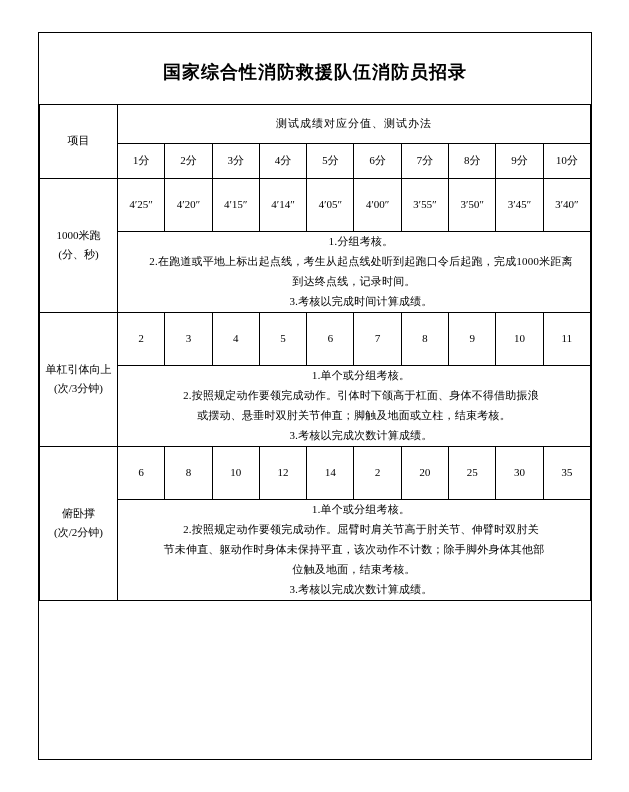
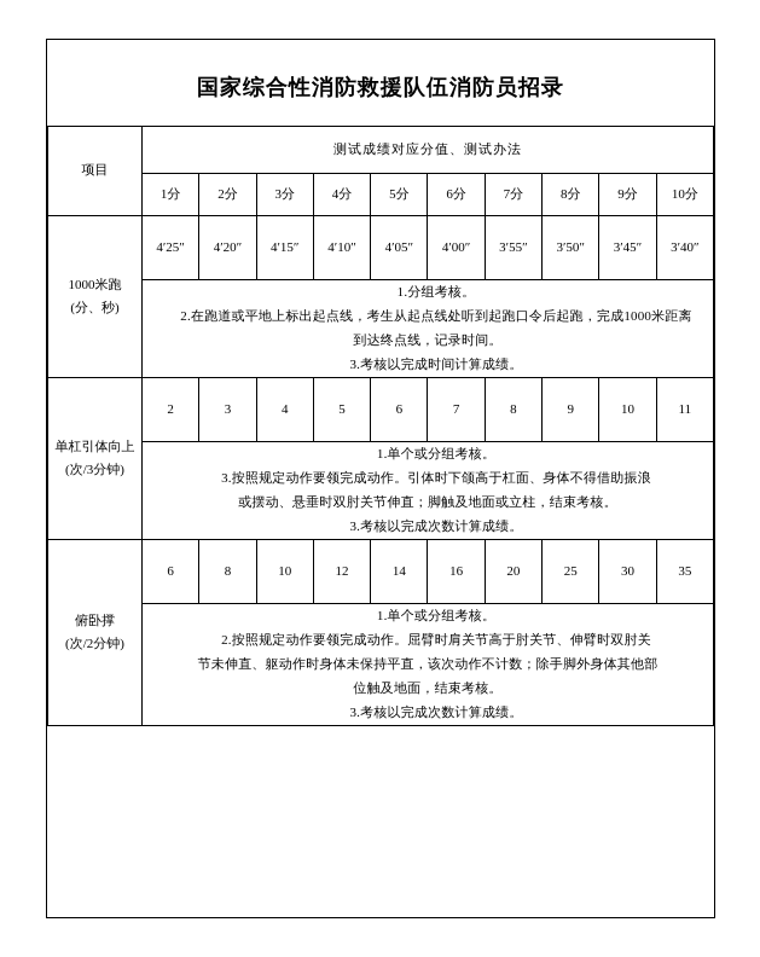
  国家综合性消防救援队伍消防员招录
  项目	测试成绩对应分值、测试办法
  1分	2分	3分	4分	5分	6分	7分	8分	9分	10分
- 1000米跑 (分、秒)	4′25″	4′20″	4′15″	4′14″	4′05″	4′00″	3′55″	3′50″	3′45″	3′40″
+ 1000米跑 (分、秒)	4′25″	4′20″	4′15″	4′10″	4′05″	4′00″	3′55″	3′50″	3′45″	3′40″
  1.分组考核。 2.在跑道或平地上标出起点线，考生从起点线处听到起跑口令后起跑，完成1000米距离 到达终点线，记录时间。 3.考核以完成时间计算成绩。
  单杠引体向上 (次/3分钟)	2	3	4	5	6	7	8	9	10	11
- 1.单个或分组考核。 2.按照规定动作要领完成动作。引体时下颌高于杠面、身体不得借助振浪 或摆动、悬垂时双肘关节伸直；脚触及地面或立柱，结束考核。 3.考核以完成次数计算成绩。
+ 1.单个或分组考核。 3.按照规定动作要领完成动作。引体时下颌高于杠面、身体不得借助振浪 或摆动、悬垂时双肘关节伸直；脚触及地面或立柱，结束考核。 3.考核以完成次数计算成绩。
- 俯卧撑 (次/2分钟)	6	8	10	12	14	2	20	25	30	35
+ 俯卧撑 (次/2分钟)	6	8	10	12	14	16	20	25	30	35
  1.单个或分组考核。 2.按照规定动作要领完成动作。屈臂时肩关节高于肘关节、伸臂时双肘关 节未伸直、躯动作时身体未保持平直，该次动作不计数；除手脚外身体其他部 位触及地面，结束考核。 3.考核以完成次数计算成绩。
